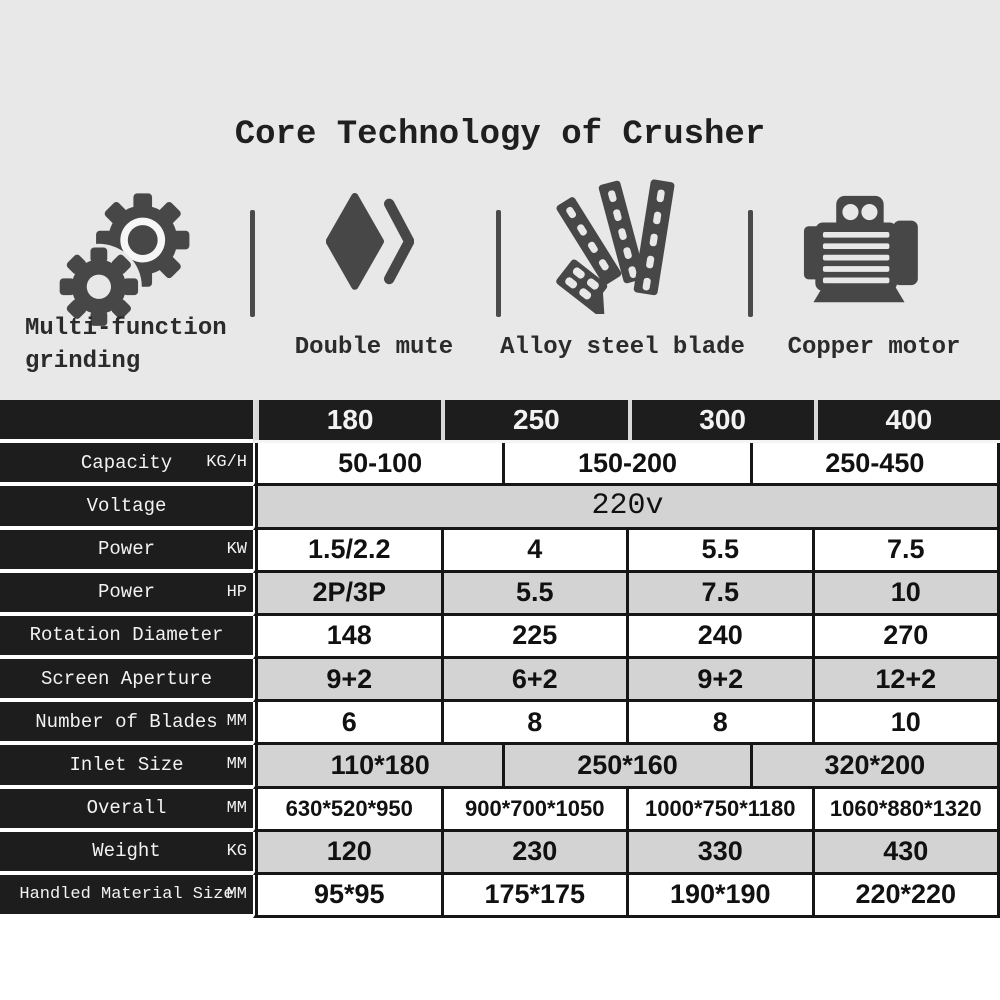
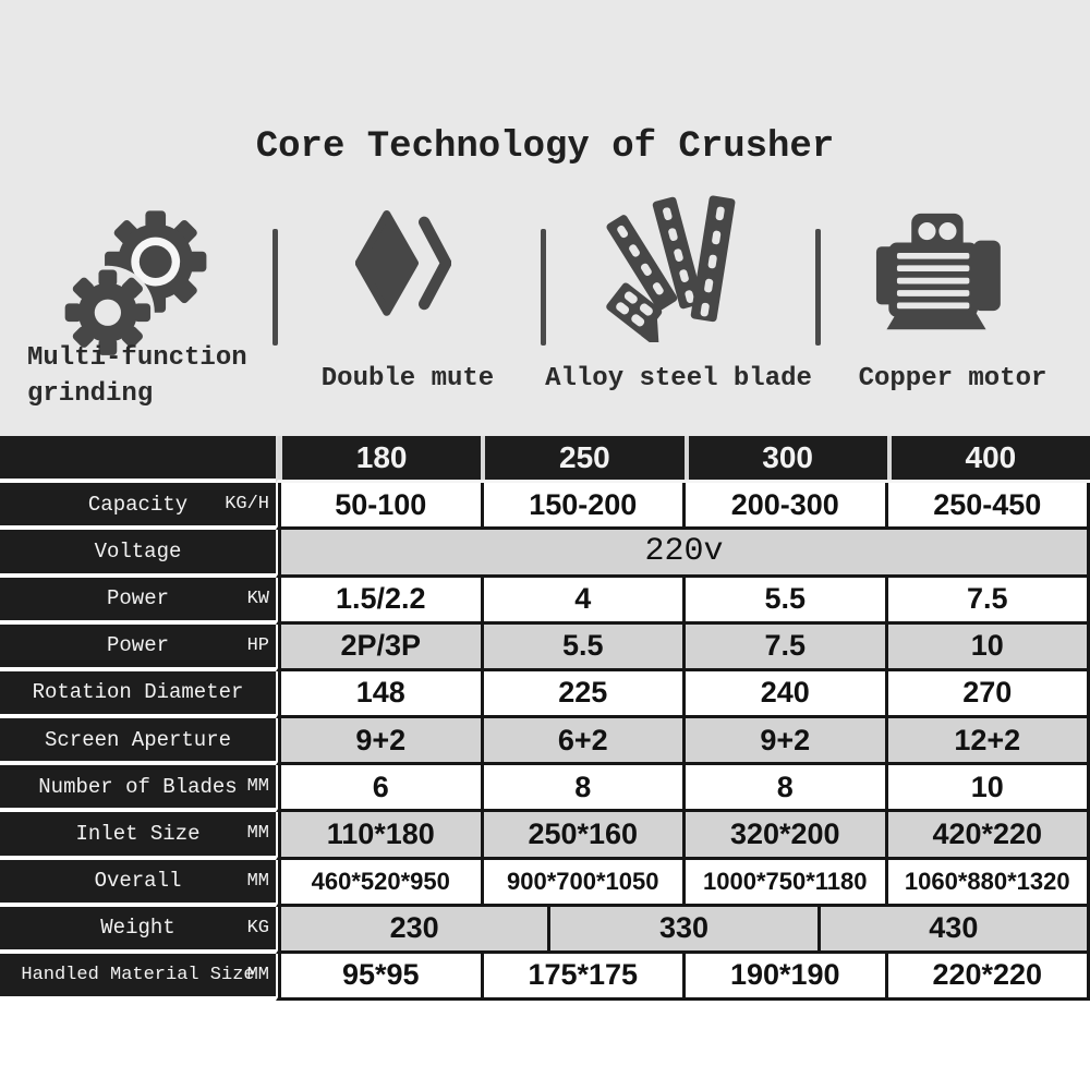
  Core Technology of Crusher
  Multi-function
  grinding
  Double mute
  Alloy steel blade
  Copper motor
  180
  250
  300
  400
  Capacity
  KG/H
  50-100
  150-200
+ 200-300
  250-450
  Voltage
  220v
  Power
  KW
  1.5/2.2
  4
  5.5
  7.5
  Power
  HP
  2P/3P
  5.5
  7.5
  10
  Rotation Diameter
  148
  225
  240
  270
  Screen Aperture
  9+2
  6+2
  9+2
  12+2
  Number of Blades
  MM
  6
  8
  8
  10
  Inlet Size
  MM
  110*180
  250*160
  320*200
+ 420*220
  Overall
  MM
- 630*520*950
+ 460*520*950
  900*700*1050
  1000*750*1180
  1060*880*1320
  Weight
  KG
- 120
  230
  330
  430
  Handled Material Size
  MM
  95*95
  175*175
  190*190
  220*220
